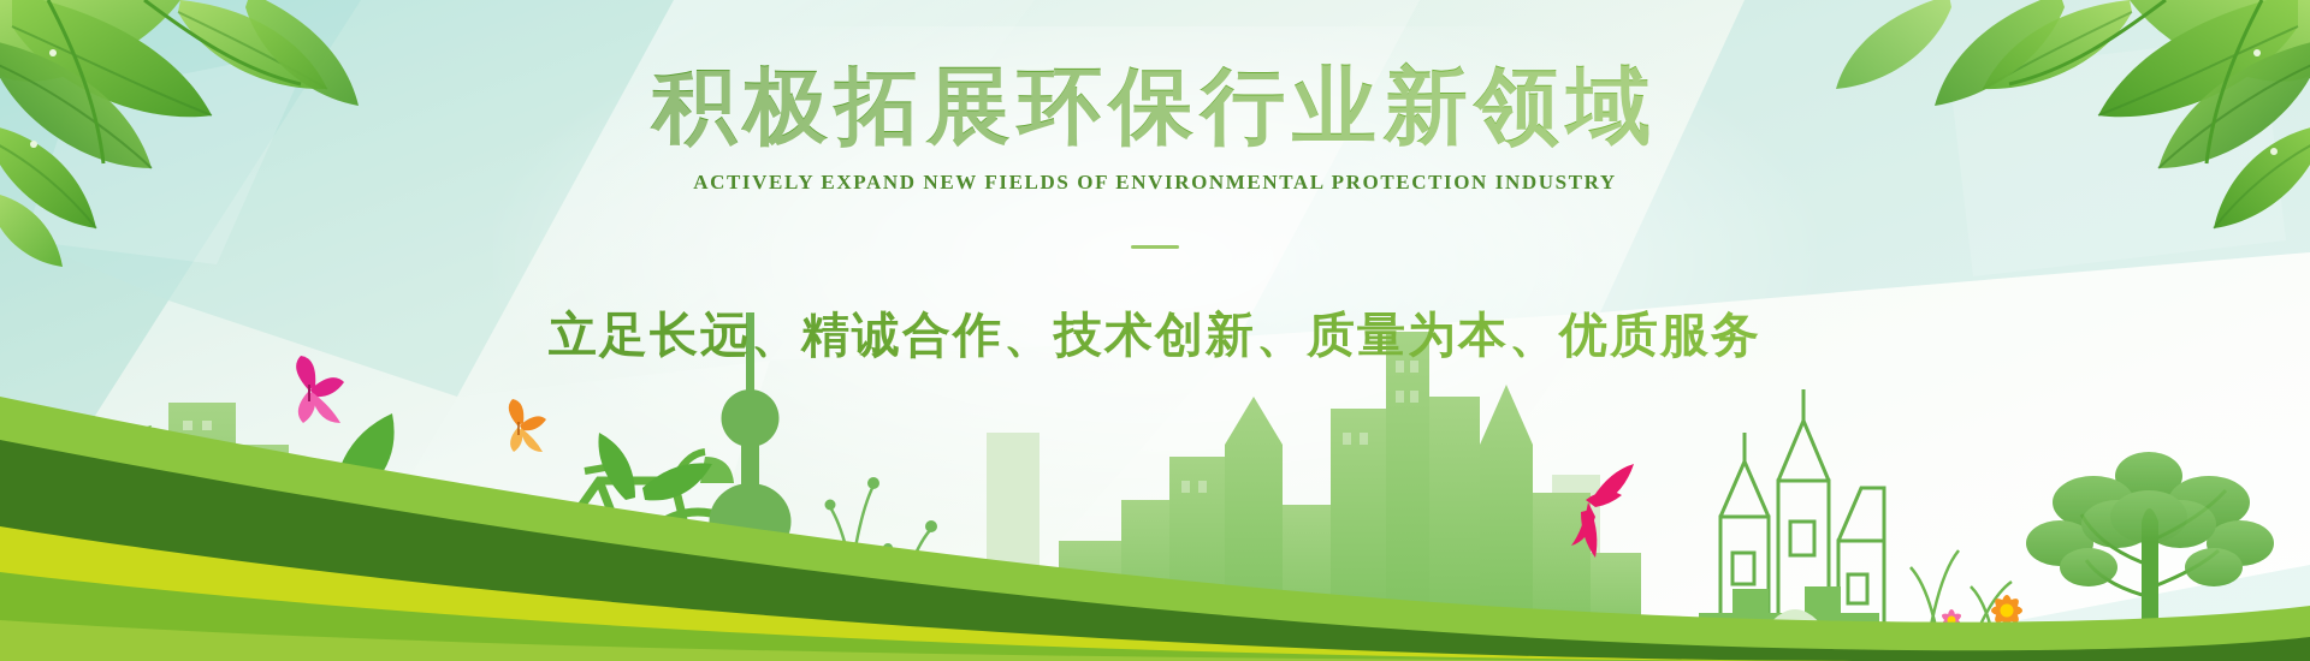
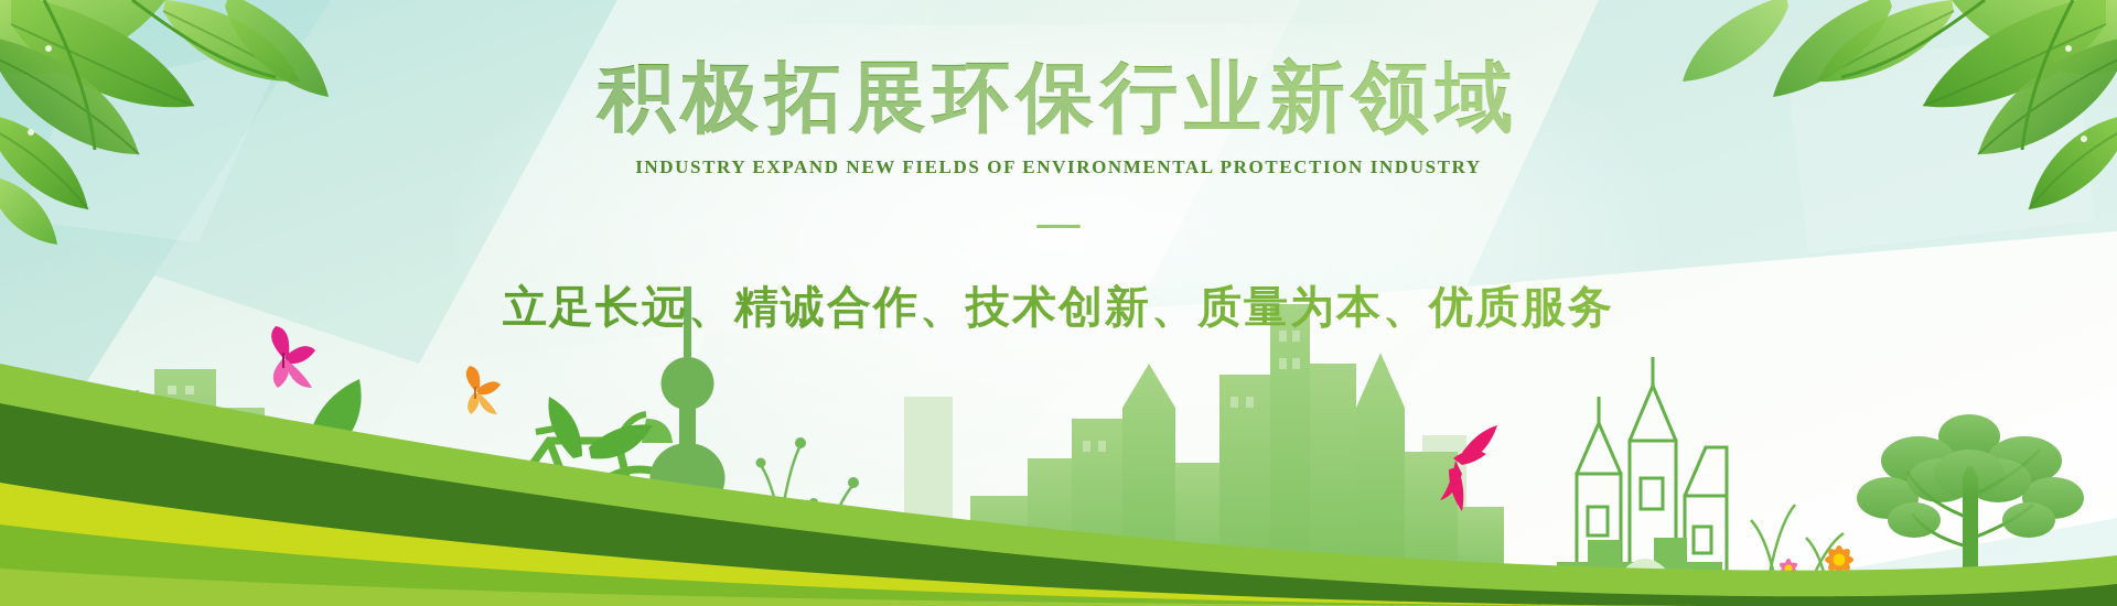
  积极拓展环保行业新领域
- ACTIVELY EXPAND NEW FIELDS OF ENVIRONMENTAL PROTECTION INDUSTRY
+ INDUSTRY EXPAND NEW FIELDS OF ENVIRONMENTAL PROTECTION INDUSTRY
  立足长远、精诚合作、技术创新、质量为本、优质服务
